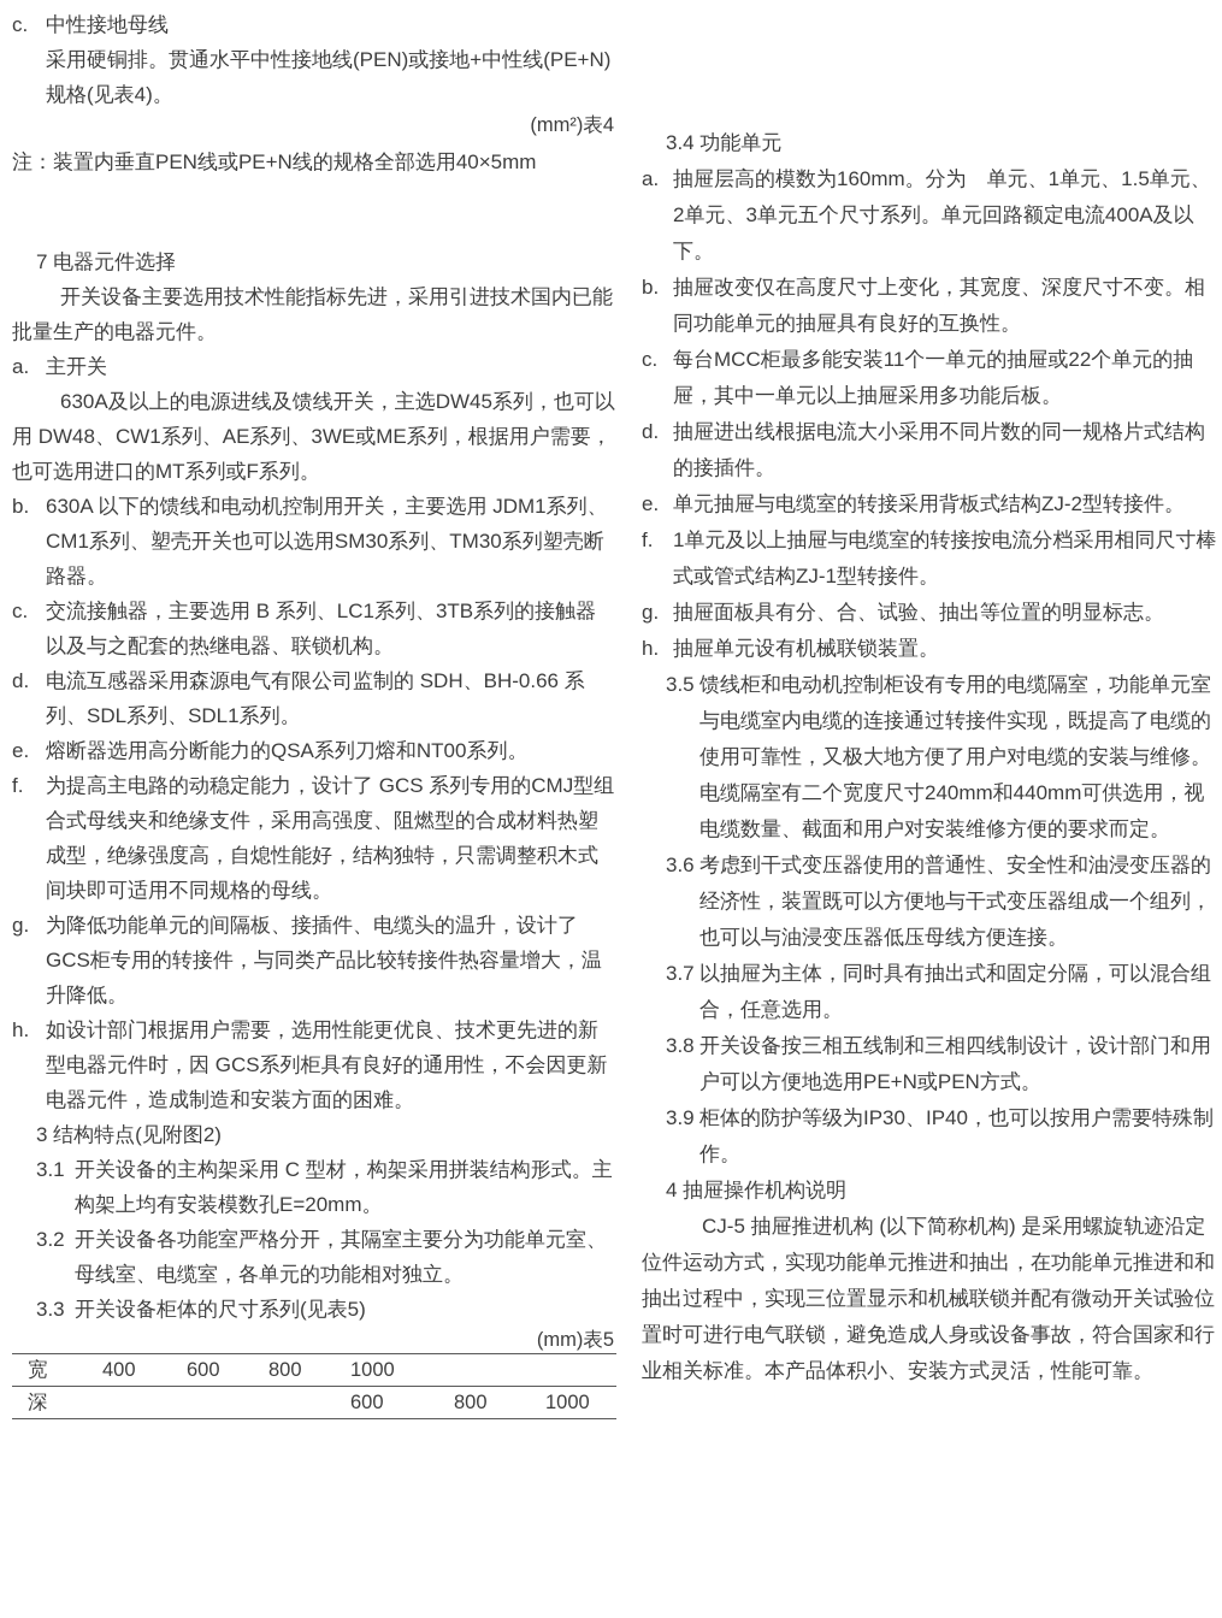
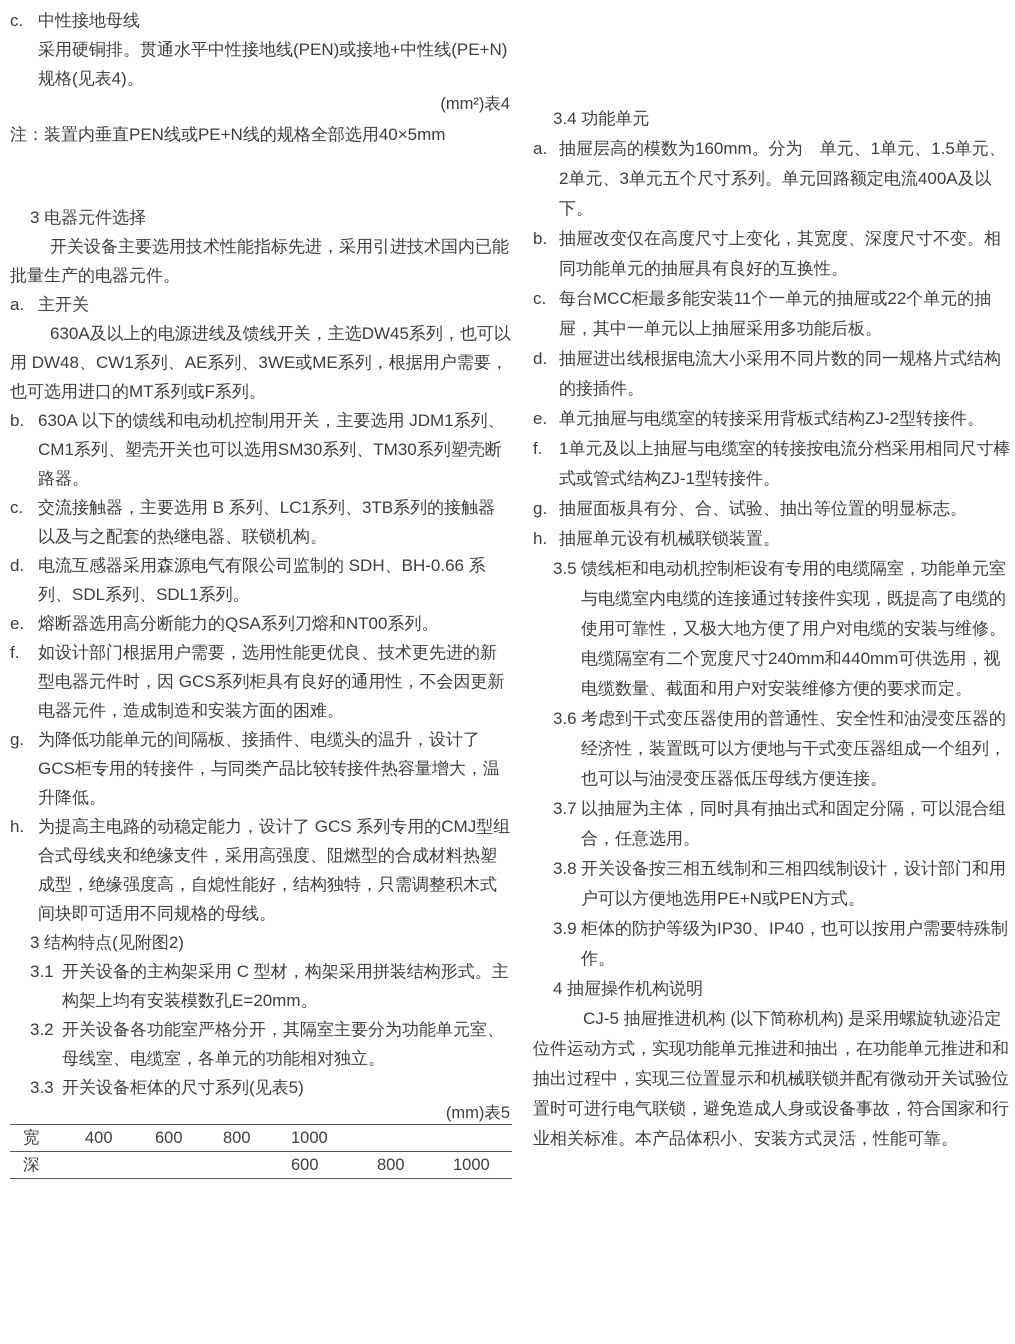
  c.
  中性接地母线
  采用硬铜排。贯通水平中性接地线(PEN)或接地+中性线(PE+N)规格(见表4)。
  (mm²)表4
  注：装置内垂直PEN线或PE+N线的规格全部选用40×5mm
- 7 电器元件选择
+ 3 电器元件选择
  开关设备主要选用技术性能指标先进，采用引进技术国内已能批量生产的电器元件。
  a.
  主开关
  630A及以上的电源进线及馈线开关，主选DW45系列，也可以用 DW48、CW1系列、AE系列、3WE或ME系列，根据用户需要，也可选用进口的MT系列或F系列。
  b.
  630A 以下的馈线和电动机控制用开关，主要选用 JDM1系列、CM1系列、塑壳开关也可以选用SM30系列、TM30系列塑壳断路器。
  c.
  交流接触器，主要选用 B 系列、LC1系列、3TB系列的接触器以及与之配套的热继电器、联锁机构。
  d.
  电流互感器采用森源电气有限公司监制的 SDH、BH-0.66 系列、SDL系列、SDL1系列。
  e.
  熔断器选用高分断能力的QSA系列刀熔和NT00系列。
  f.
- 为提高主电路的动稳定能力，设计了 GCS 系列专用的CMJ型组合式母线夹和绝缘支件，采用高强度、阻燃型的合成材料热塑成型，绝缘强度高，自熄性能好，结构独特，只需调整积木式间块即可适用不同规格的母线。
+ 如设计部门根据用户需要，选用性能更优良、技术更先进的新型电器元件时，因 GCS系列柜具有良好的通用性，不会因更新电器元件，造成制造和安装方面的困难。
  g.
  为降低功能单元的间隔板、接插件、电缆头的温升，设计了 GCS柜专用的转接件，与同类产品比较转接件热容量增大，温升降低。
  h.
- 如设计部门根据用户需要，选用性能更优良、技术更先进的新型电器元件时，因 GCS系列柜具有良好的通用性，不会因更新电器元件，造成制造和安装方面的困难。
+ 为提高主电路的动稳定能力，设计了 GCS 系列专用的CMJ型组合式母线夹和绝缘支件，采用高强度、阻燃型的合成材料热塑成型，绝缘强度高，自熄性能好，结构独特，只需调整积木式间块即可适用不同规格的母线。
  3 结构特点(见附图2)
  3.1
  开关设备的主构架采用 C 型材，构架采用拼装结构形式。主构架上均有安装模数孔E=20mm。
  3.2
  开关设备各功能室严格分开，其隔室主要分为功能单元室、母线室、电缆室，各单元的功能相对独立。
  3.3
  开关设备柜体的尺寸系列(见表5)
  (mm)表5
  宽	400	600	800	1000
  深				600	800	1000
  3.4 功能单元
  a.
  抽屉层高的模数为160mm。分为 单元、1单元、1.5单元、2单元、3单元五个尺寸系列。单元回路额定电流400A及以下。
  b.
  抽屉改变仅在高度尺寸上变化，其宽度、深度尺寸不变。相同功能单元的抽屉具有良好的互换性。
  c.
  每台MCC柜最多能安装11个一单元的抽屉或22个单元的抽屉，其中一单元以上抽屉采用多功能后板。
  d.
  抽屉进出线根据电流大小采用不同片数的同一规格片式结构的接插件。
  e.
  单元抽屉与电缆室的转接采用背板式结构ZJ-2型转接件。
  f.
  1单元及以上抽屉与电缆室的转接按电流分档采用相同尺寸棒式或管式结构ZJ-1型转接件。
  g.
  抽屉面板具有分、合、试验、抽出等位置的明显标志。
  h.
  抽屉单元设有机械联锁装置。
  3.5
  馈线柜和电动机控制柜设有专用的电缆隔室，功能单元室与电缆室内电缆的连接通过转接件实现，既提高了电缆的使用可靠性，又极大地方便了用户对电缆的安装与维修。电缆隔室有二个宽度尺寸240mm和440mm可供选用，视电缆数量、截面和用户对安装维修方便的要求而定。
  3.6
  考虑到干式变压器使用的普通性、安全性和油浸变压器的经济性，装置既可以方便地与干式变压器组成一个组列，也可以与油浸变压器低压母线方便连接。
  3.7
  以抽屉为主体，同时具有抽出式和固定分隔，可以混合组合，任意选用。
  3.8
  开关设备按三相五线制和三相四线制设计，设计部门和用户可以方便地选用PE+N或PEN方式。
  3.9
  柜体的防护等级为IP30、IP40，也可以按用户需要特殊制作。
  4 抽屉操作机构说明
  CJ-5 抽屉推进机构 (以下简称机构) 是采用螺旋轨迹沿定位件运动方式，实现功能单元推进和抽出，在功能单元推进和和抽出过程中，实现三位置显示和机械联锁并配有微动开关试验位置时可进行电气联锁，避免造成人身或设备事故，符合国家和行业相关标准。本产品体积小、安装方式灵活，性能可靠。
